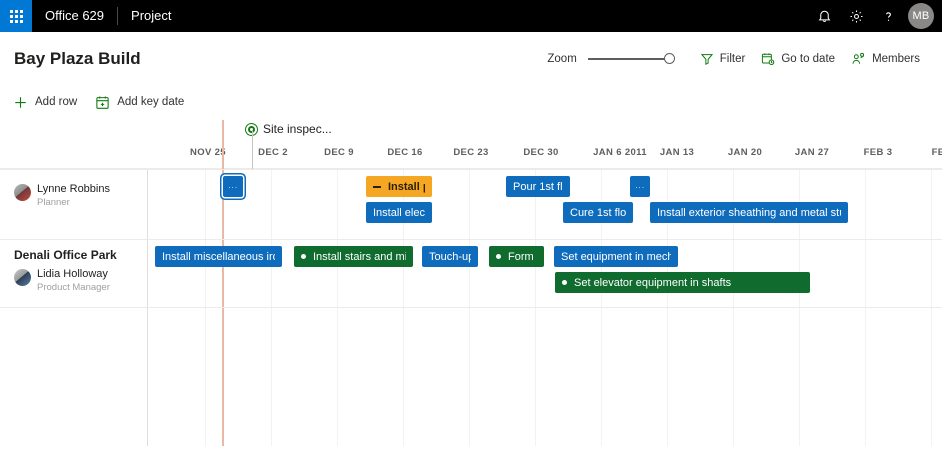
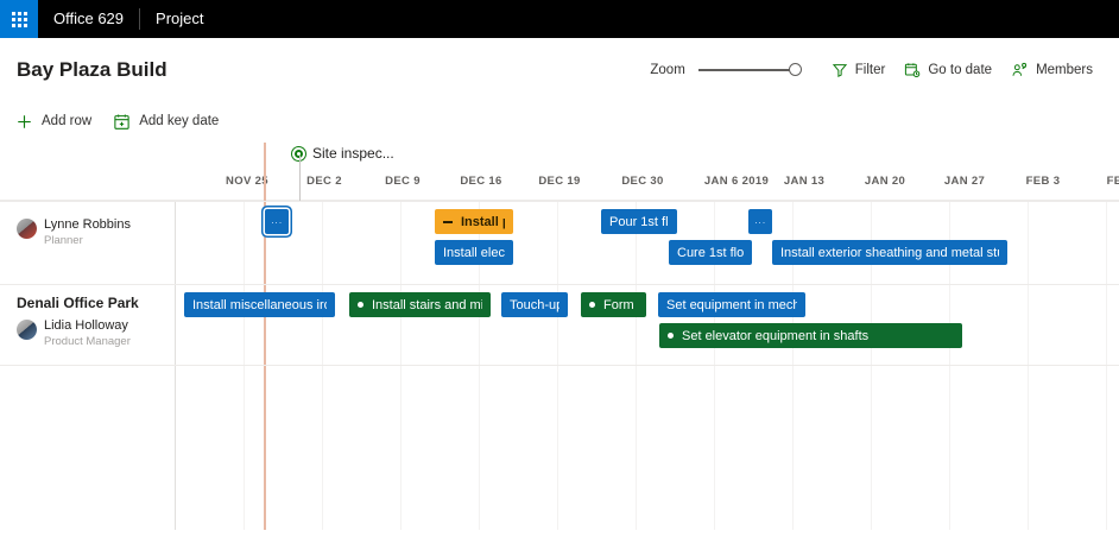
  Office 629
  Project
- MB
  Bay Plaza Build
  Zoom
  Filter
  Go to date
  Members
  Add row
  Add key date
  Site inspec...
  NOV 2
  DEC 2
  DEC 9
  DEC 16
- DEC 23
+ DEC 19
  DEC 30
- JAN 6 2011
+ JAN 6 2019
  JAN 13
  JAN 20
  JAN 27
  FEB 3
  FE
  Lynne Robbins
  Planner
  Install
  Pour 1st fl
  Install elec
  Cure 1st flo
  Install exterior sheathing and metal st
  Denali Office Park
  Lidia Holloway
  Product Manager
  Install miscellaneous ir
  Install stairs and mi
  Touch-u
  Form
  Set equipment in mech
  Set elevator equipment in shafts
